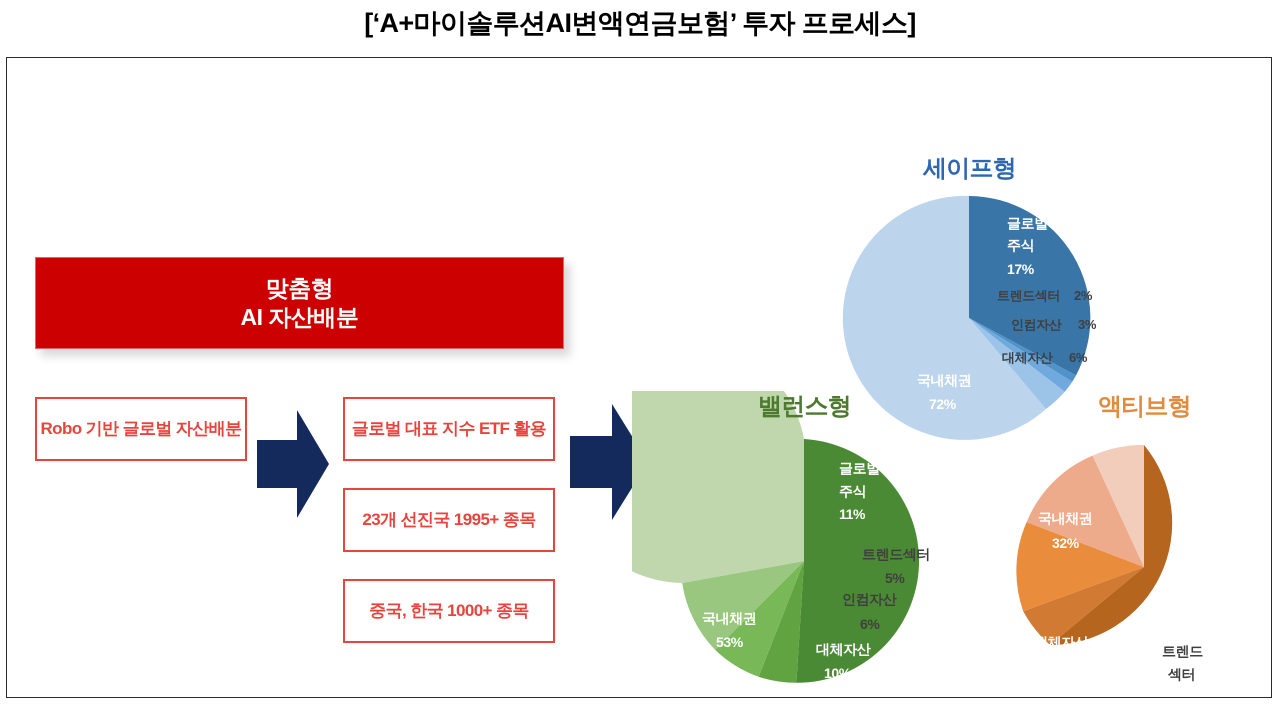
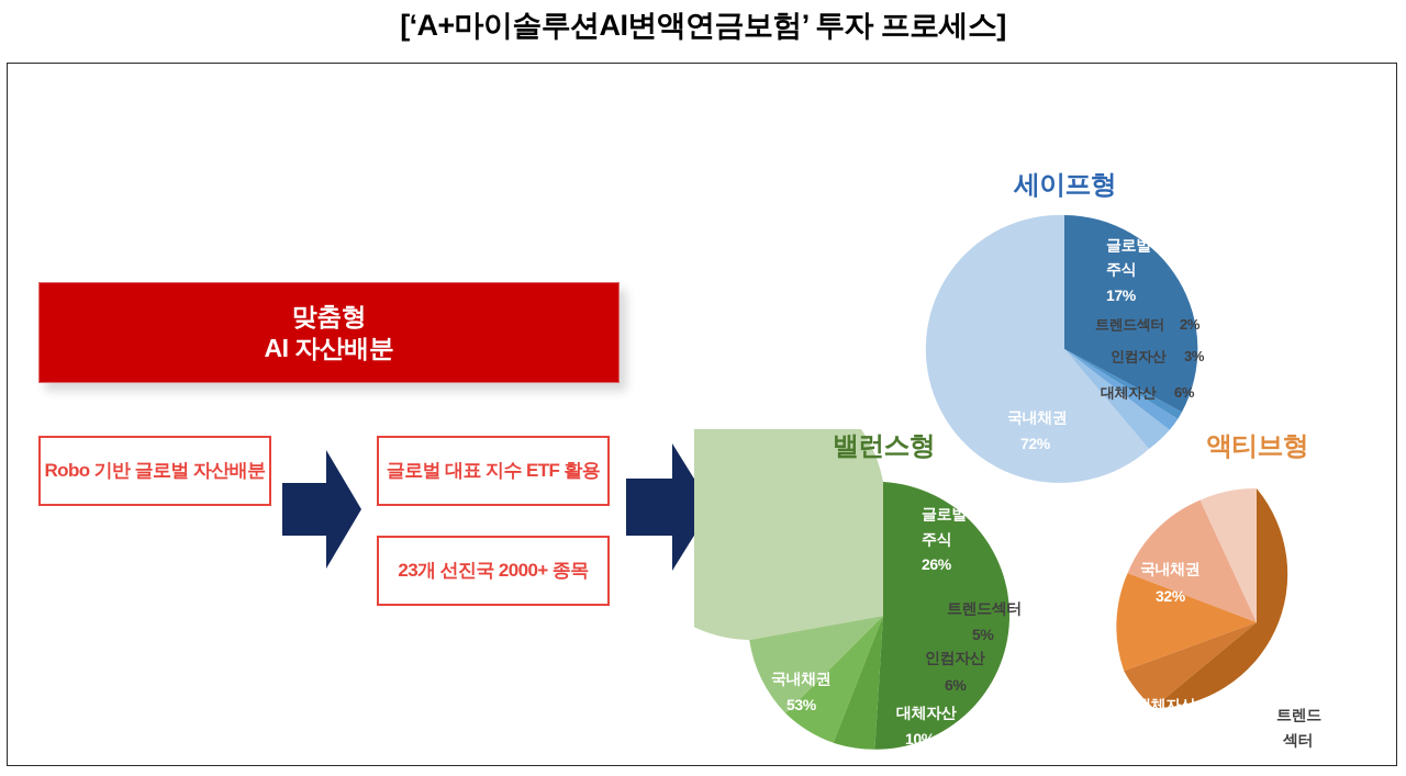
  [‘A+마이솔루션AI변액연금보험’ 투자 프로세스]
  맞춤형
  AI 자산배분
  Robo 기반 글로벌 자산배분
  글로벌 대표 지수 ETF 활용
- 23개 선진국 1995+ 종목
+ 23개 선진국 2000+ 종목
- 중국, 한국 1000+ 종목
  세이프형
  글로벌
  주식
  17%
  트렌드섹터
  2%
  인컴자산
  3%
  대체자산
  6%
  국내채권
  72%
  밸런스형
  글로벌
  주식
- 11%
+ 26%
  트렌드섹터
  5%
  인컴자산
  6%
  대체자산
  10%
  국내채권
  53%
  액티브형
  트렌드
  섹터
  대체자산
  국내채권
  32%
